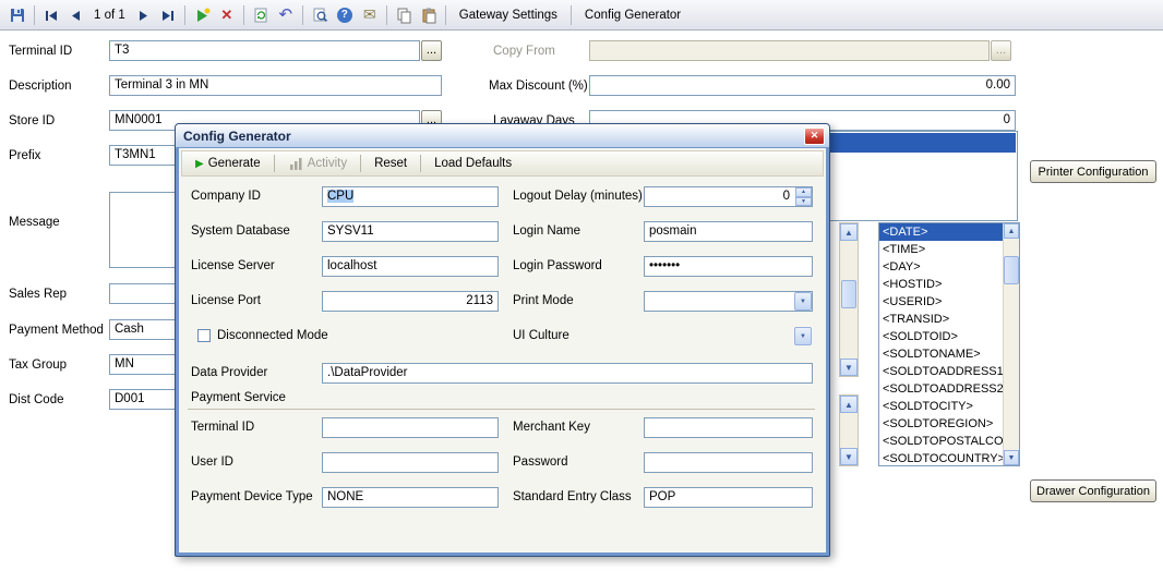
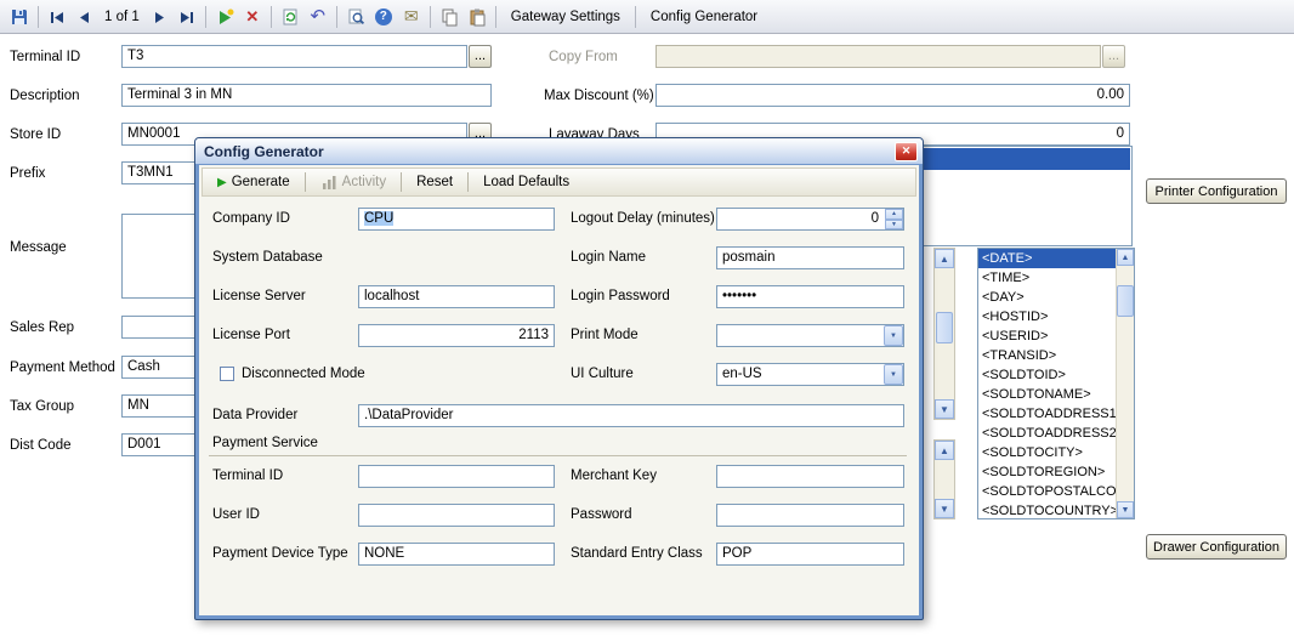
  1 of 1
  ✕
  ↶
  ?
  ✉
  Gateway Settings
  Config Generator
  Terminal ID
  T3
  ...
  Description
  Terminal 3 in MN
  Store ID
  MN0001
  ...
  Prefix
  T3MN1
  Message
  Sales Rep
  Payment Method
  Cash
  Tax Group
  MN
  Dist Code
  D001
  Copy From
  ...
  Max Discount (%)
  0.00
  Layaway Days
  0
  Printer Configuration
  ▲
  ▼
  ▲
  ▼
  <DATE>
  <TIME>
  <DAY>
  <HOSTID>
  <USERID>
  <TRANSID>
  <SOLDTOID>
  <SOLDTONAME>
  <SOLDTOADDRESS1
  <SOLDTOADDRESS2
  <SOLDTOCITY>
  <SOLDTOREGION>
  <SOLDTOPOSTALCO
  <SOLDTOCOUNTRY>
  Drawer Configuration
  Config Generator
  ✕
  ▶
  Generate
  Activity
  Reset
  Load Defaults
  Company ID
  CPU
  Logout Delay (minutes)
  0
  System Database
- SYSV11
  Login Name
  posmain
  License Server
  localhost
  Login Password
  •••••••
  License Port
  2113
  Print Mode
  Disconnected Mode
  UI Culture
+ en-US
  Data Provider
  .\DataProvider
  Payment Service
  Terminal ID
  Merchant Key
  User ID
  Password
  Payment Device Type
  NONE
  Standard Entry Class
  POP
